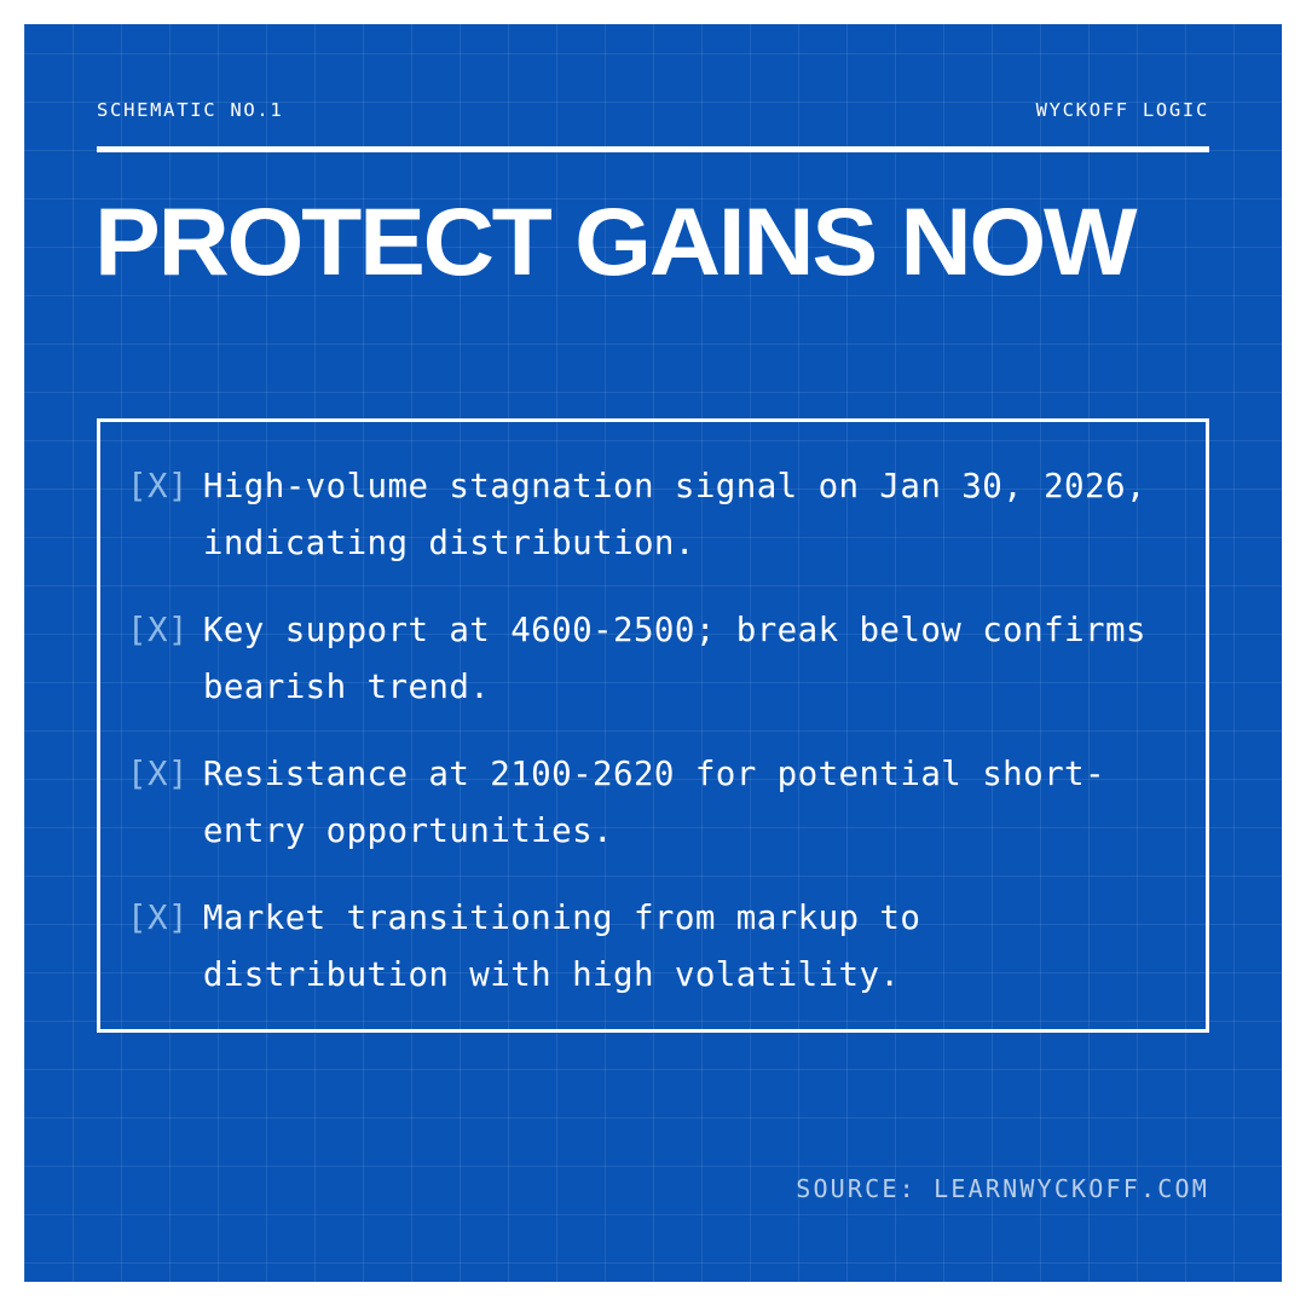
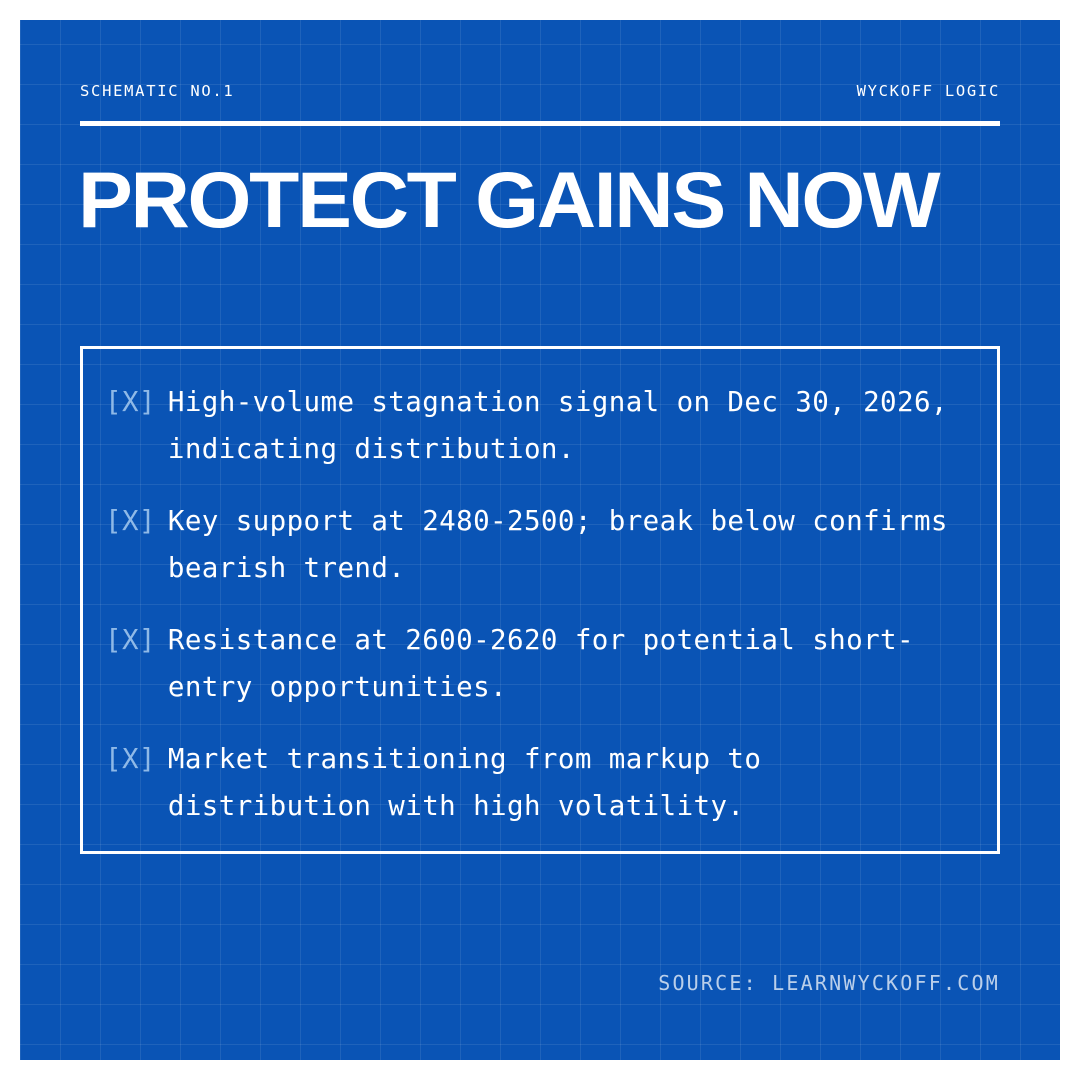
  SCHEMATIC NO.1
  WYCKOFF LOGIC
  PROTECT GAINS NOW
  [X]
- High-volume stagnation signal on Jan 30, 2026, indicating distribution.
+ High-volume stagnation signal on Dec 30, 2026, indicating distribution.
  [X]
- Key support at 4600-2500; break below confirms bearish trend.
+ Key support at 2480-2500; break below confirms bearish trend.
  [X]
- Resistance at 2100-2620 for potential short-entry opportunities.
+ Resistance at 2600-2620 for potential short-entry opportunities.
  [X]
  Market transitioning from markup to distribution with high volatility.
  SOURCE: LEARNWYCKOFF.COM
